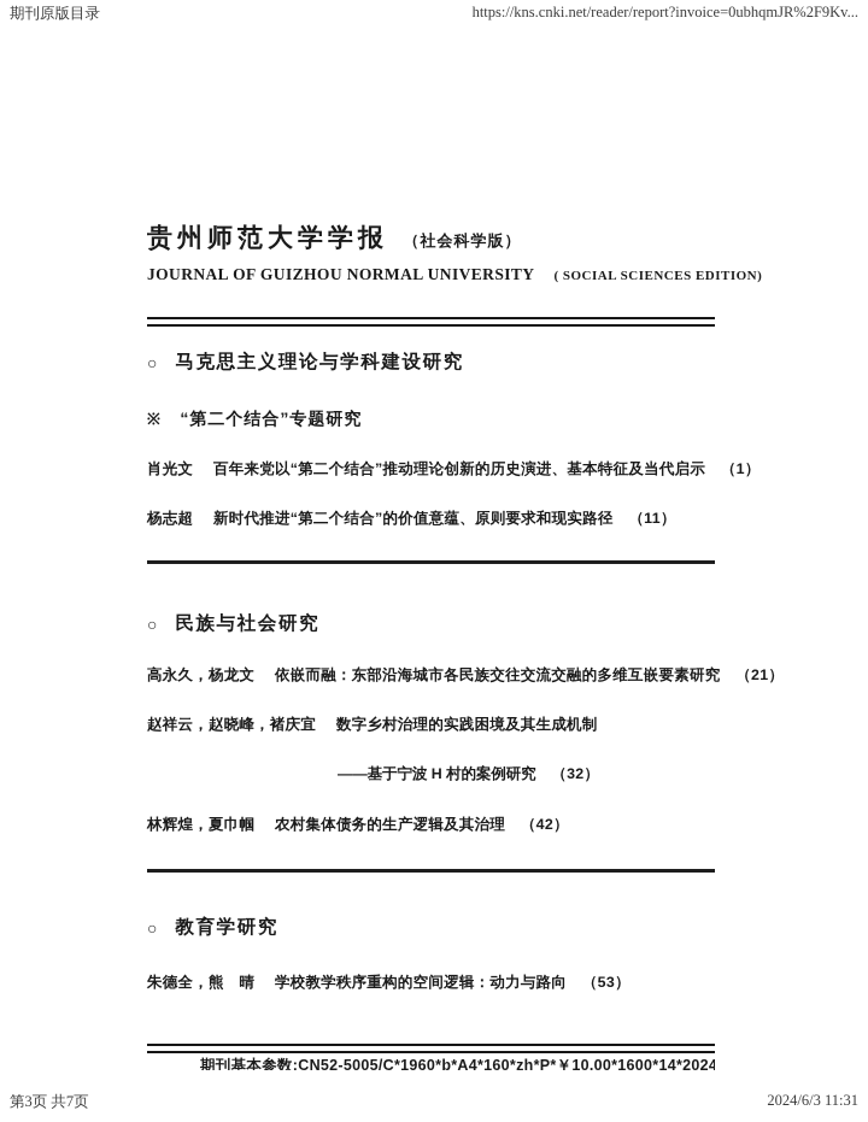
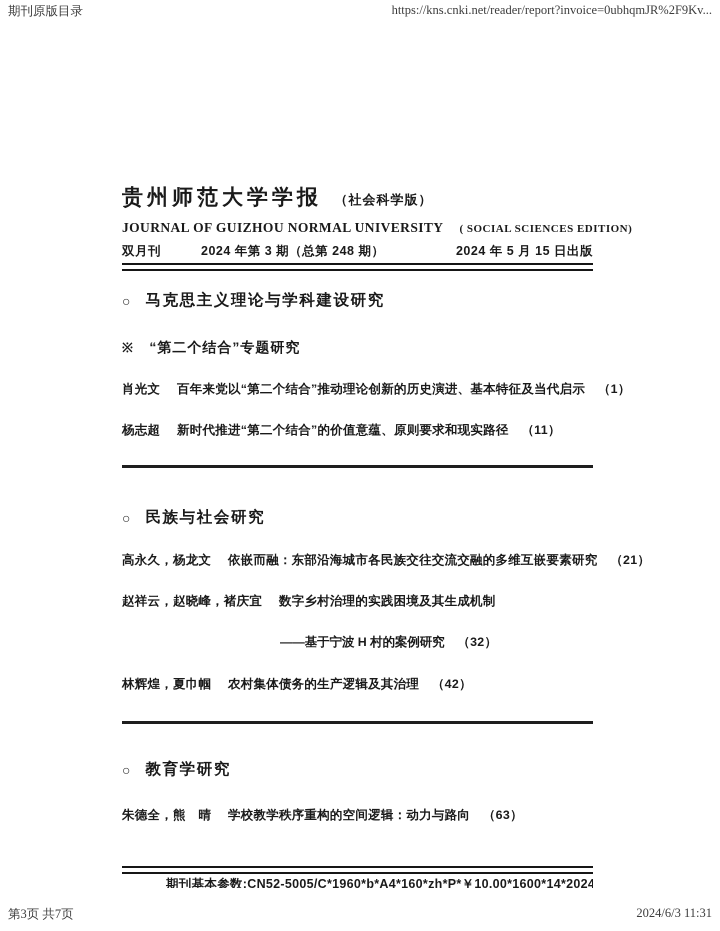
  期刊原版目录
  https://kns.cnki.net/reader/report?invoice=0ubhqmJR%2F9Kv...
  贵州师范大学学报 （社会科学版）
  JOURNAL OF GUIZHOU NORMAL UNIVERSITY ( SOCIAL SCIENCES EDITION)
+ 双月刊
+ 2024 年第 3 期（总第 248 期）
+ 2024 年 5 月 15 日出版
  ○
  马克思主义理论与学科建设研究
  ※ “第二个结合”专题研究
  肖光文 百年来党以“第二个结合”推动理论创新的历史演进、基本特征及当代启示 （1）
  杨志超 新时代推进“第二个结合”的价值意蕴、原则要求和现实路径 （11）
  ○
  民族与社会研究
  高永久，杨龙文 依嵌而融：东部沿海城市各民族交往交流交融的多维互嵌要素研究 （21）
  赵祥云，赵晓峰，褚庆宜 数字乡村治理的实践困境及其生成机制
  ——基于宁波 H 村的案例研究 （32）
  林辉煌，夏巾帼 农村集体债务的生产逻辑及其治理 （42）
  ○
  教育学研究
- 朱德全，熊 晴 学校教学秩序重构的空间逻辑：动力与路向 （53）
+ 朱德全，熊 晴 学校教学秩序重构的空间逻辑：动力与路向 （63）
  期刊基本参数:CN52-5005/C*1960*b*A4*160*zh*P*￥10.00*1600*14*2024
  第3页 共7页
  2024/6/3 11:31
